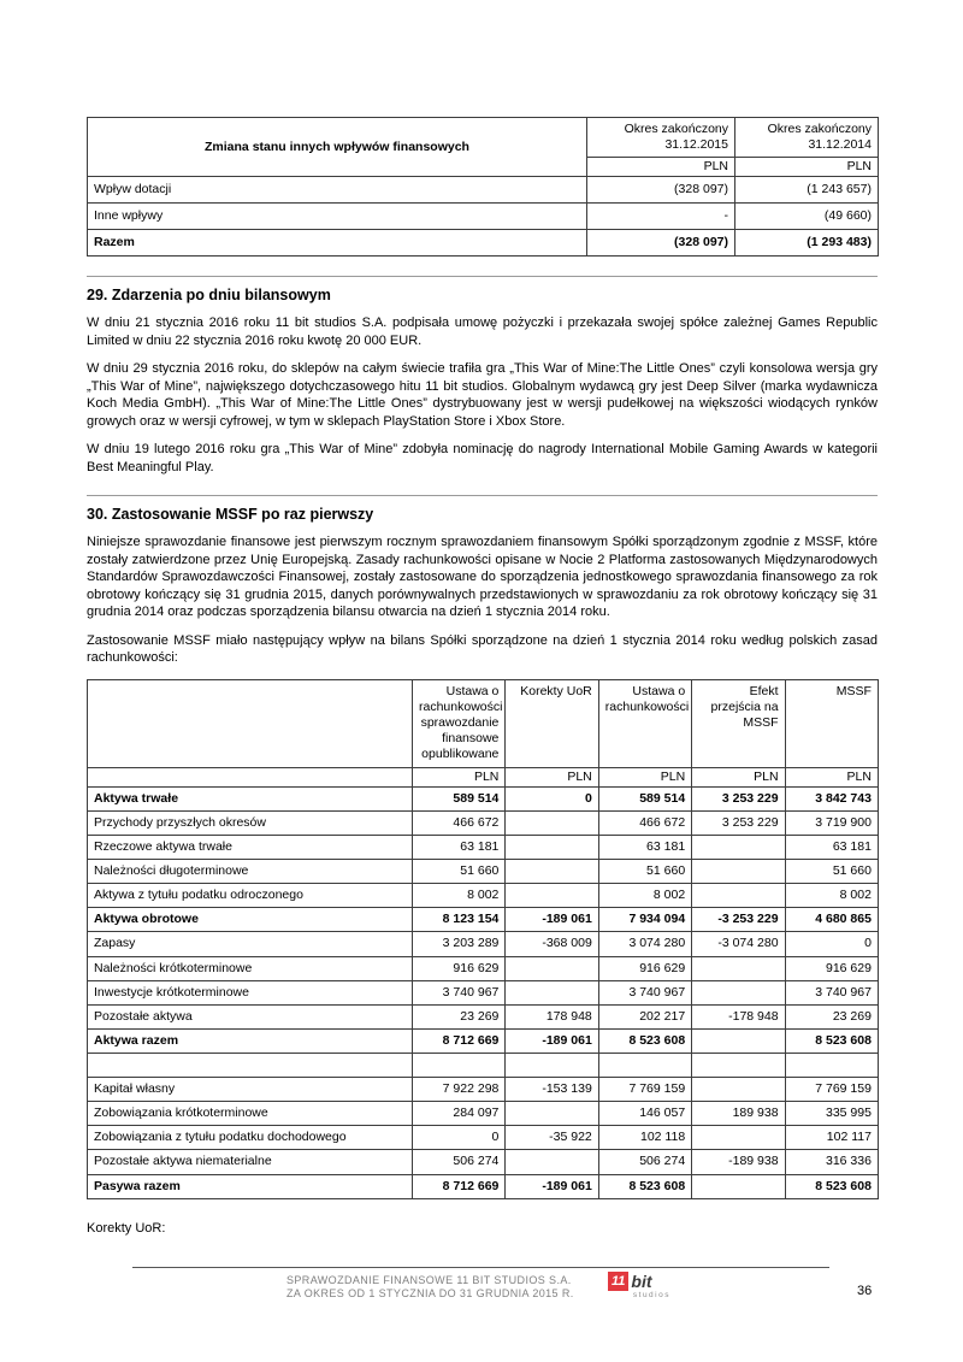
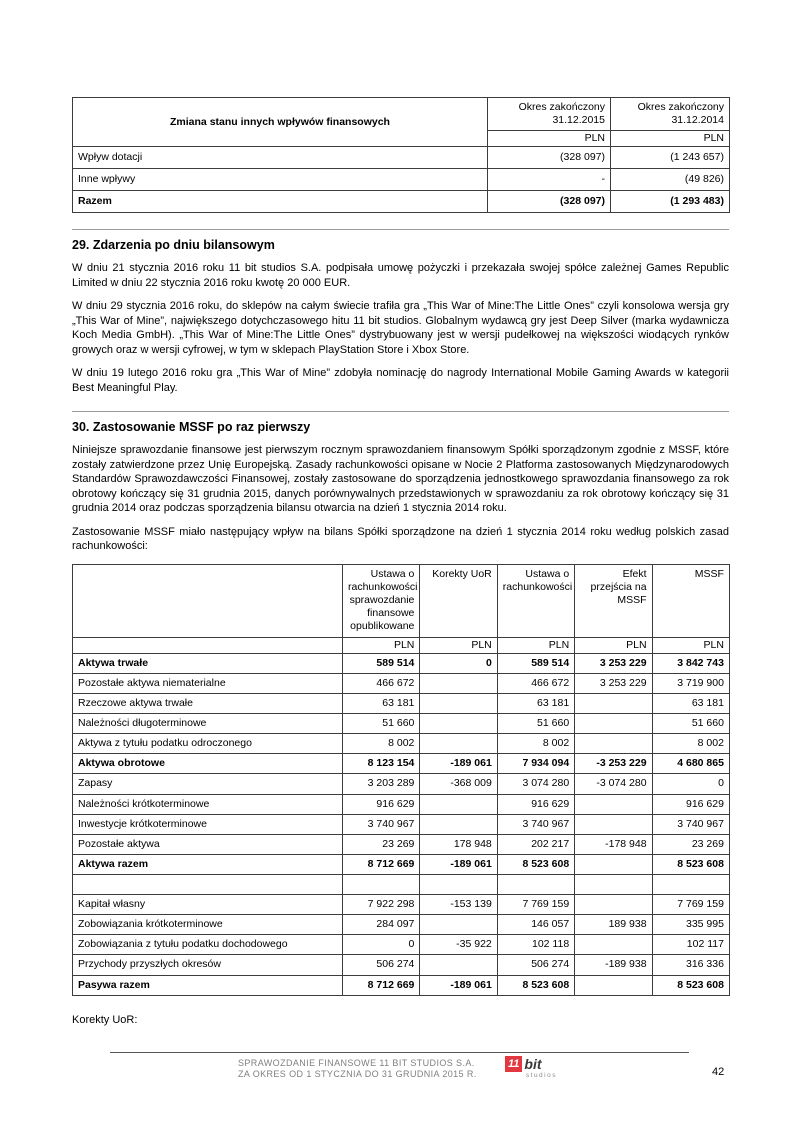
  Zmiana stanu innych wpływów finansowych	Okres zakończony 31.12.2015	Okres zakończony 31.12.2014
  PLN	PLN
  Wpływ dotacji	(328 097)	(1 243 657)
- Inne wpływy	-	(49 660)
+ Inne wpływy	-	(49 826)
  Razem	(328 097)	(1 293 483)
  29. Zdarzenia po dniu bilansowym
  W dniu 21 stycznia 2016 roku 11 bit studios S.A. podpisała umowę pożyczki i przekazała swojej spółce zależnej Games Republic Limited w dniu 22 stycznia 2016 roku kwotę 20 000 EUR.
  W dniu 29 stycznia 2016 roku, do sklepów na całym świecie trafiła gra „This War of Mine:The Little Ones” czyli konsolowa wersja gry „This War of Mine”, największego dotychczasowego hitu 11 bit studios. Globalnym wydawcą gry jest Deep Silver (marka wydawnicza Koch Media GmbH). „This War of Mine:The Little Ones” dystrybuowany jest w wersji pudełkowej na większości wiodących rynków growych oraz w wersji cyfrowej, w tym w sklepach PlayStation Store i Xbox Store.
  W dniu 19 lutego 2016 roku gra „This War of Mine” zdobyła nominację do nagrody International Mobile Gaming Awards w kategorii Best Meaningful Play.
  30. Zastosowanie MSSF po raz pierwszy
  Niniejsze sprawozdanie finansowe jest pierwszym rocznym sprawozdaniem finansowym Spółki sporządzonym zgodnie z MSSF, które zostały zatwierdzone przez Unię Europejską. Zasady rachunkowości opisane w Nocie 2 Platforma zastosowanych Międzynarodowych Standardów Sprawozdawczości Finansowej, zostały zastosowane do sporządzenia jednostkowego sprawozdania finansowego za rok obrotowy kończący się 31 grudnia 2015, danych porównywalnych przedstawionych w sprawozdaniu za rok obrotowy kończący się 31 grudnia 2014 oraz podczas sporządzenia bilansu otwarcia na dzień 1 stycznia 2014 roku.
  Zastosowanie MSSF miało następujący wpływ na bilans Spółki sporządzone na dzień 1 stycznia 2014 roku według polskich zasad rachunkowości:
  	Ustawa o rachunkowości sprawozdanie finansowe opublikowane	Korekty UoR	Ustawa o rachunkowości	Efekt przejścia na MSSF	MSSF
  	PLN	PLN	PLN	PLN	PLN
  Aktywa trwałe	589 514	0	589 514	3 253 229	3 842 743
- Przychody przyszłych okresów	466 672		466 672	3 253 229	3 719 900
+ Pozostałe aktywa niematerialne	466 672		466 672	3 253 229	3 719 900
  Rzeczowe aktywa trwałe	63 181		63 181		63 181
  Należności długoterminowe	51 660		51 660		51 660
  Aktywa z tytułu podatku odroczonego	8 002		8 002		8 002
  Aktywa obrotowe	8 123 154	-189 061	7 934 094	-3 253 229	4 680 865
  Zapasy	3 203 289	-368 009	3 074 280	-3 074 280	0
  Należności krótkoterminowe	916 629		916 629		916 629
  Inwestycje krótkoterminowe	3 740 967		3 740 967		3 740 967
  Pozostałe aktywa	23 269	178 948	202 217	-178 948	23 269
  Aktywa razem	8 712 669	-189 061	8 523 608		8 523 608
  Kapitał własny	7 922 298	-153 139	7 769 159		7 769 159
  Zobowiązania krótkoterminowe	284 097		146 057	189 938	335 995
  Zobowiązania z tytułu podatku dochodowego	0	-35 922	102 118		102 117
- Pozostałe aktywa niematerialne	506 274		506 274	-189 938	316 336
+ Przychody przyszłych okresów	506 274		506 274	-189 938	316 336
  Pasywa razem	8 712 669	-189 061	8 523 608		8 523 608
  Korekty UoR:
  SPRAWOZDANIE FINANSOWE 11 BIT STUDIOS S.A.
  ZA OKRES OD 1 STYCZNIA DO 31 GRUDNIA 2015 R.
  11
  bit
- 36
+ 42
